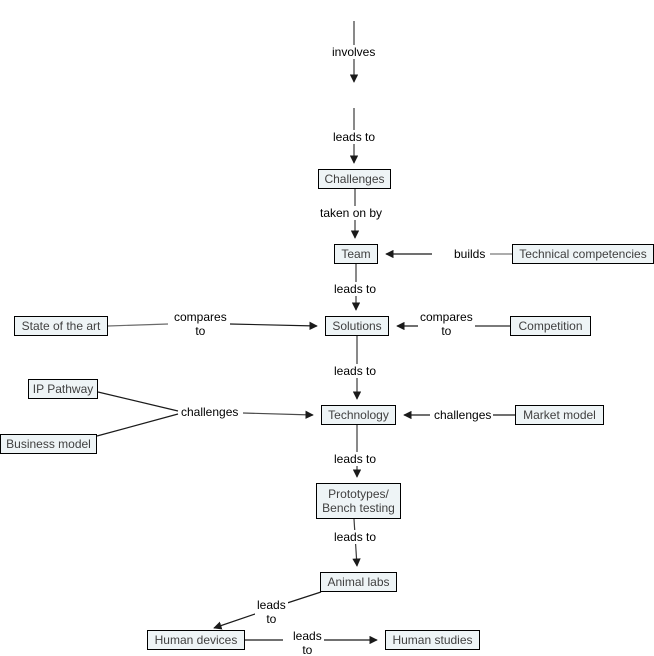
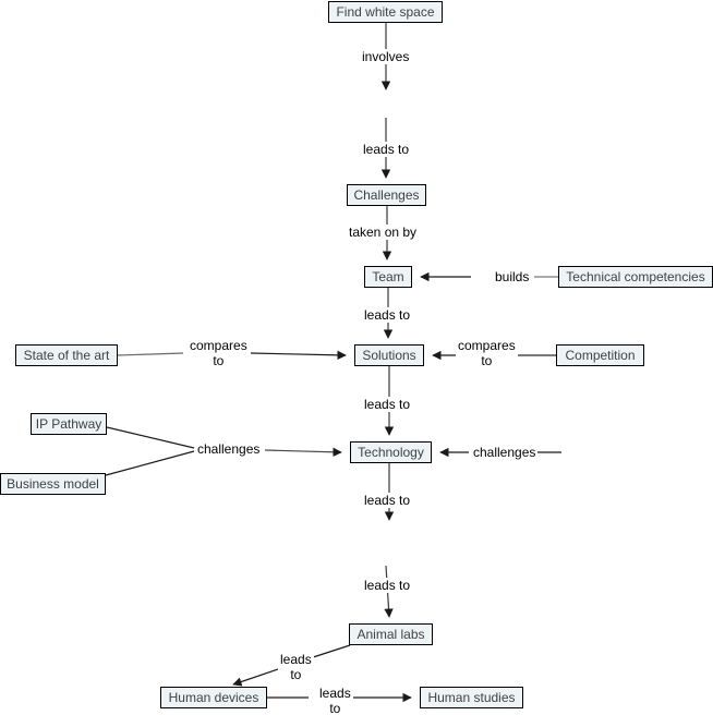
+ Find white space
  Challenges
  Team
  Technical competencies
  Solutions
  State of the art
  Competition
  Technology
  IP Pathway
  Business model
- Market model
- Prototypes/
- Bench testing
  Animal labs
  Human devices
  Human studies
  involves
  leads to
  taken on by
  builds
  leads to
  compares
  to
  compares
  to
  leads to
  challenges
  challenges
  leads to
  leads to
  leads
  to
  leads
  to
